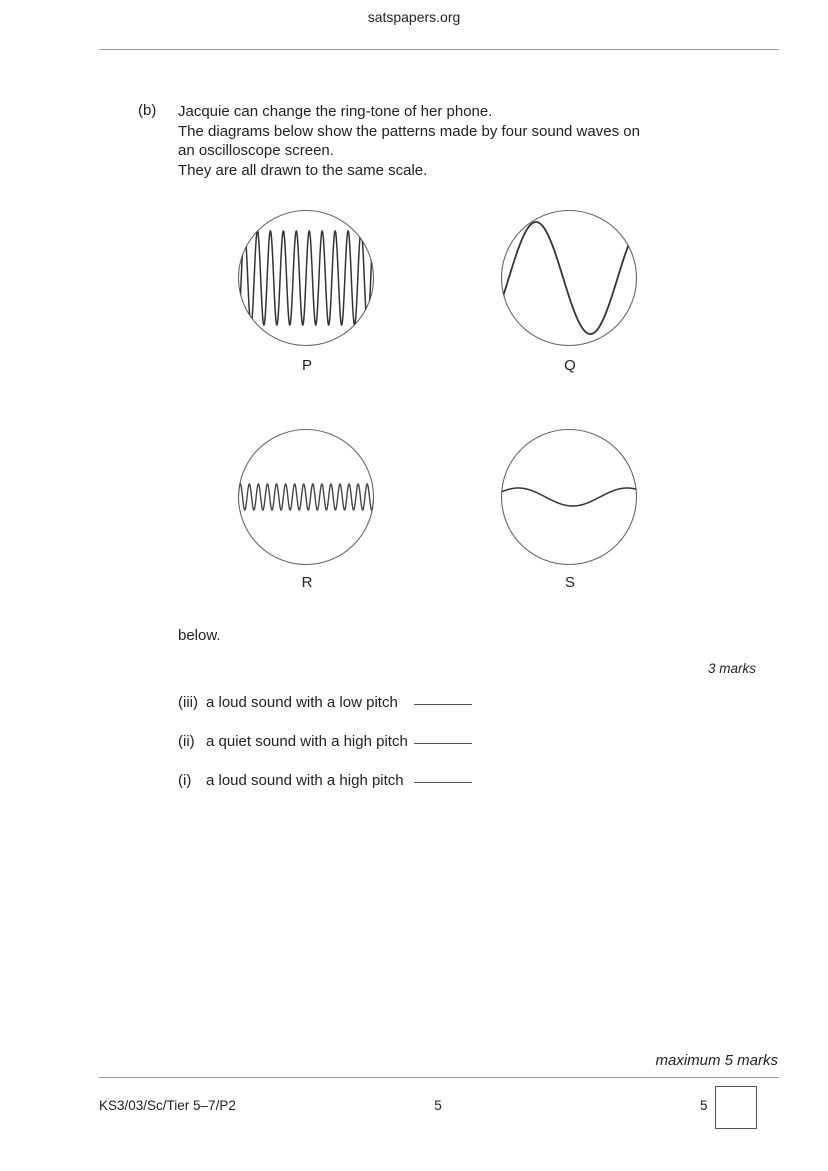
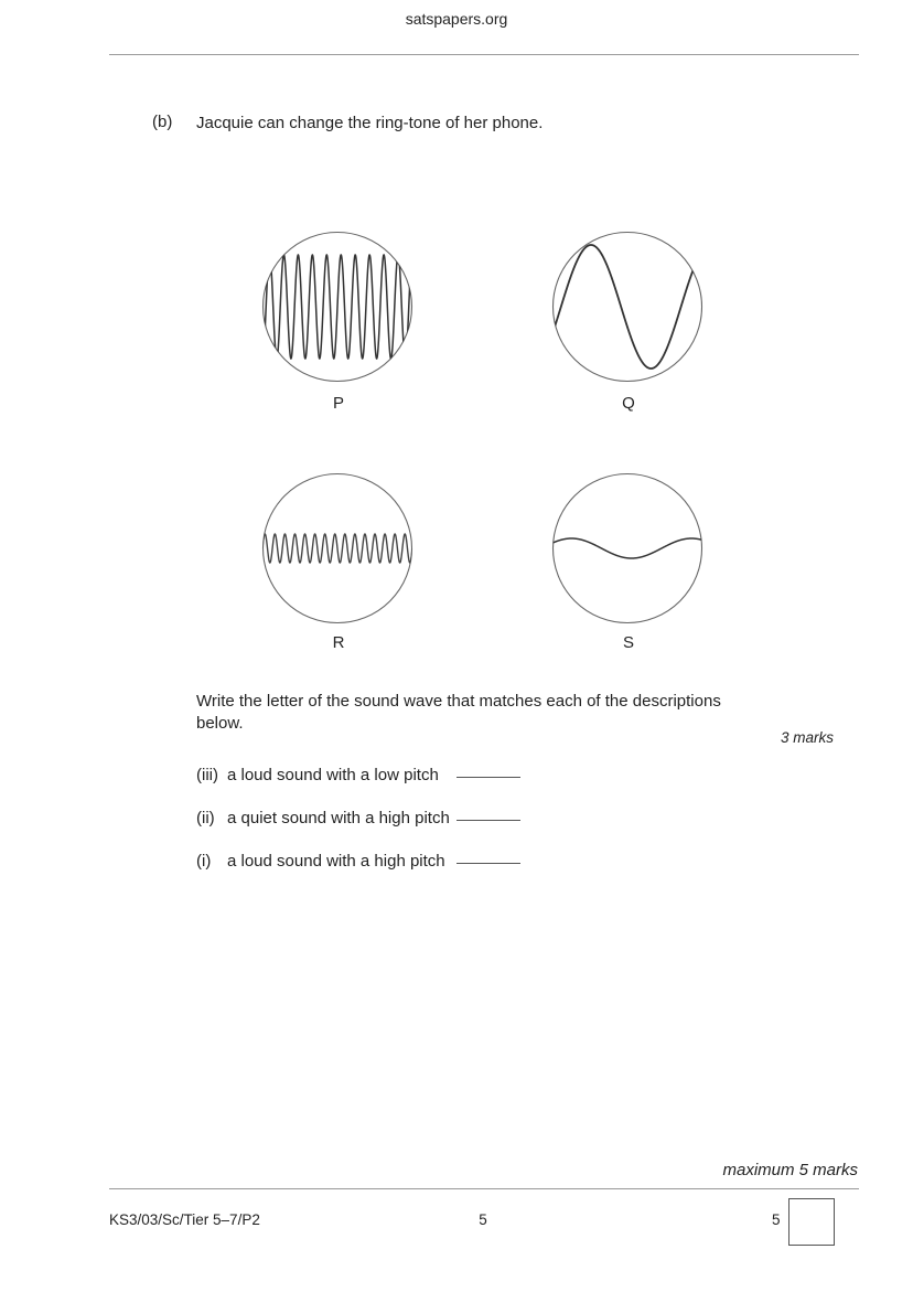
  satspapers.org
  (b)
  Jacquie can change the ring-tone of her phone.
- The diagrams below show the patterns made by four sound waves on
- an oscilloscope screen.
- They are all drawn to the same scale.
  P
  Q
  R
  S
+ Write the letter of the sound wave that matches each of the descriptions
  below.
  3 marks
  (iii) a loud sound with a low pitch
  (ii) a quiet sound with a high pitch
  (i) a loud sound with a high pitch
  maximum 5 marks
  KS3/03/Sc/Tier 5–7/P2
  5
  5
